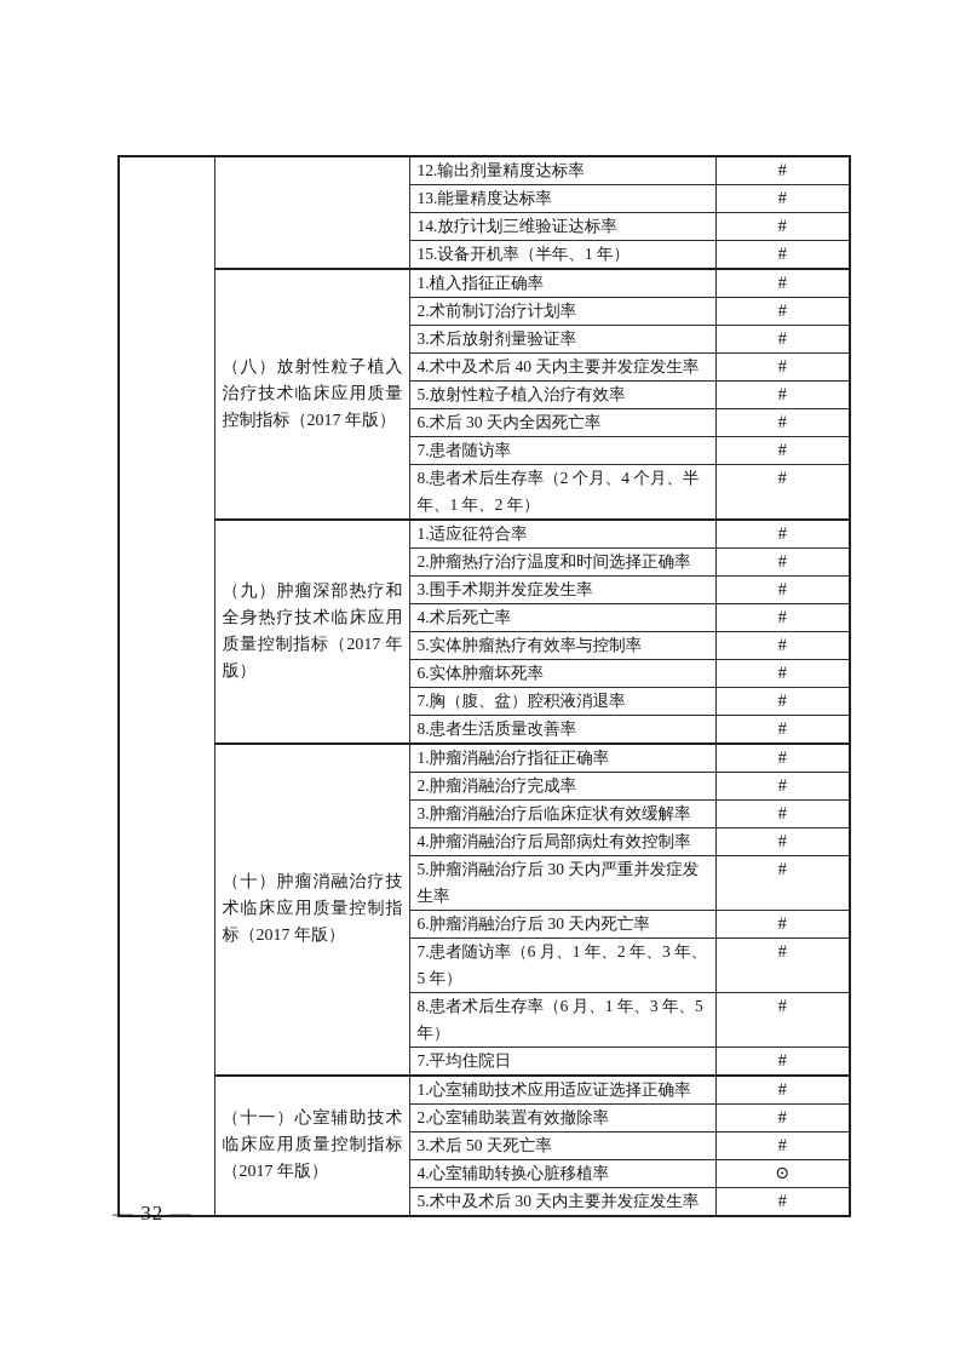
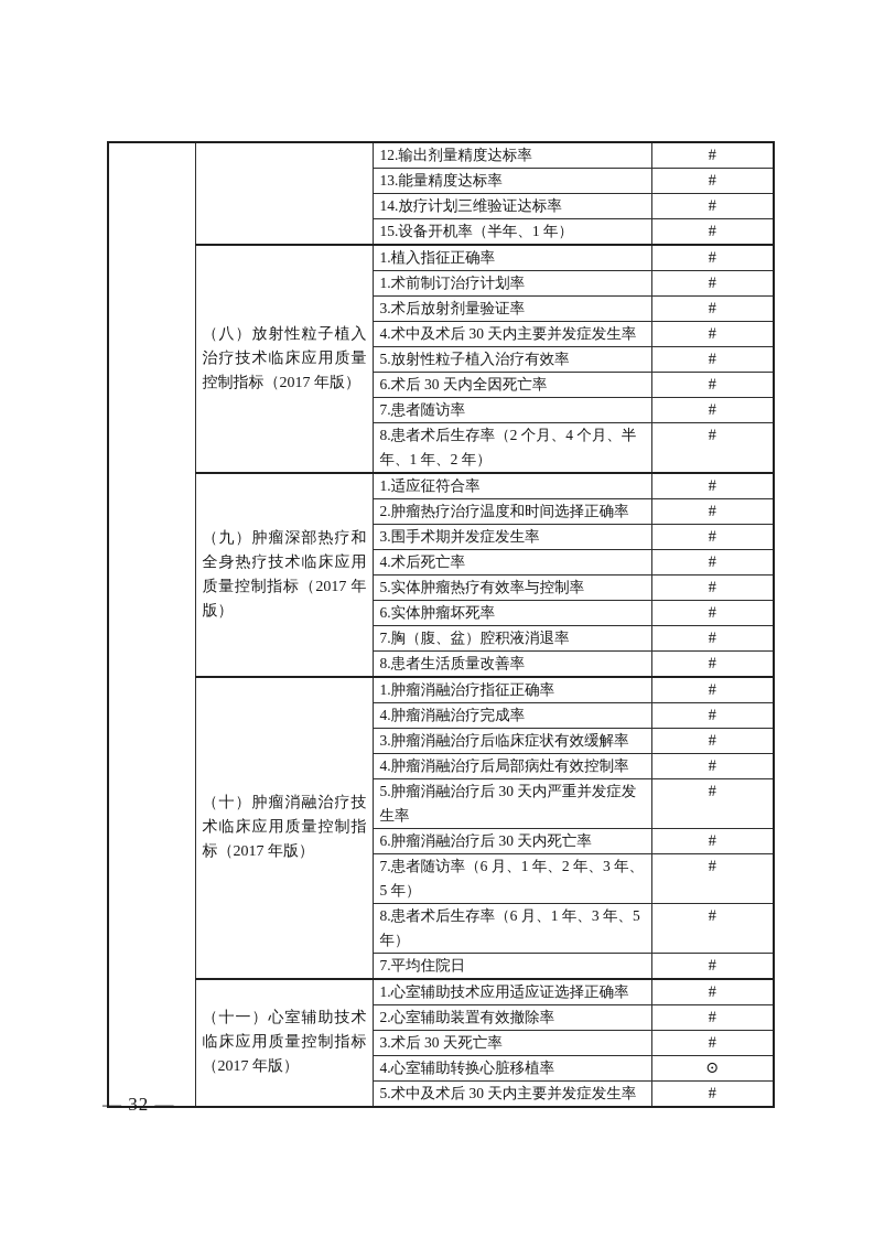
  		12.输出剂量精度达标率	#
  13.能量精度达标率	#
  14.放疗计划三维验证达标率	#
  15.设备开机率（半年、1 年）	#
  （八）放射性粒子植入治疗技术临床应用质量控制指标（2017 年版）	1.植入指征正确率	#
- 2.术前制订治疗计划率	#
+ 1.术前制订治疗计划率	#
  3.术后放射剂量验证率	#
- 4.术中及术后 40 天内主要并发症发生率	#
+ 4.术中及术后 30 天内主要并发症发生率	#
  5.放射性粒子植入治疗有效率	#
  6.术后 30 天内全因死亡率	#
  7.患者随访率	#
  8.患者术后生存率（2 个月、4 个月、半年、1 年、2 年）	#
  （九）肿瘤深部热疗和全身热疗技术临床应用质量控制指标（2017 年版）	1.适应征符合率	#
  2.肿瘤热疗治疗温度和时间选择正确率	#
  3.围手术期并发症发生率	#
  4.术后死亡率	#
  5.实体肿瘤热疗有效率与控制率	#
  6.实体肿瘤坏死率	#
  7.胸（腹、盆）腔积液消退率	#
  8.患者生活质量改善率	#
  （十）肿瘤消融治疗技术临床应用质量控制指标（2017 年版）	1.肿瘤消融治疗指征正确率	#
- 2.肿瘤消融治疗完成率	#
+ 4.肿瘤消融治疗完成率	#
  3.肿瘤消融治疗后临床症状有效缓解率	#
  4.肿瘤消融治疗后局部病灶有效控制率	#
  5.肿瘤消融治疗后 30 天内严重并发症发生率	#
  6.肿瘤消融治疗后 30 天内死亡率	#
  7.患者随访率（6 月、1 年、2 年、3 年、5 年）	#
  8.患者术后生存率（6 月、1 年、3 年、5 年）	#
  7.平均住院日	#
  （十一）心室辅助技术临床应用质量控制指标（2017 年版）	1.心室辅助技术应用适应证选择正确率	#
  2.心室辅助装置有效撤除率	#
- 3.术后 50 天死亡率	#
+ 3.术后 30 天死亡率	#
  4.心室辅助转换心脏移植率	⊙
  5.术中及术后 30 天内主要并发症发生率	#
  — 32 —
